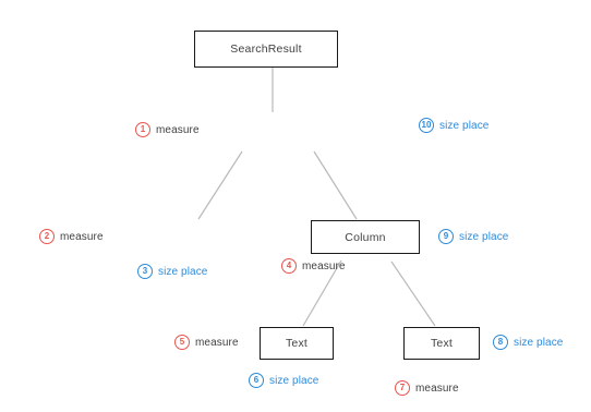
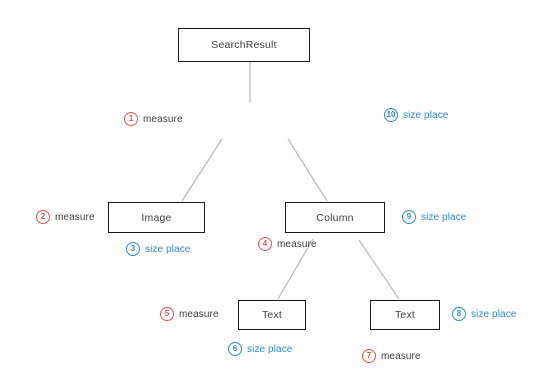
  SearchResult
+ Image
  Column
  Text
  Text
  1
  measure
  10
  size place
  2
  measure
  9
  size place
  3
  size place
  4
  measure
  5
  measure
  8
  size place
  6
  size place
  7
  measure
